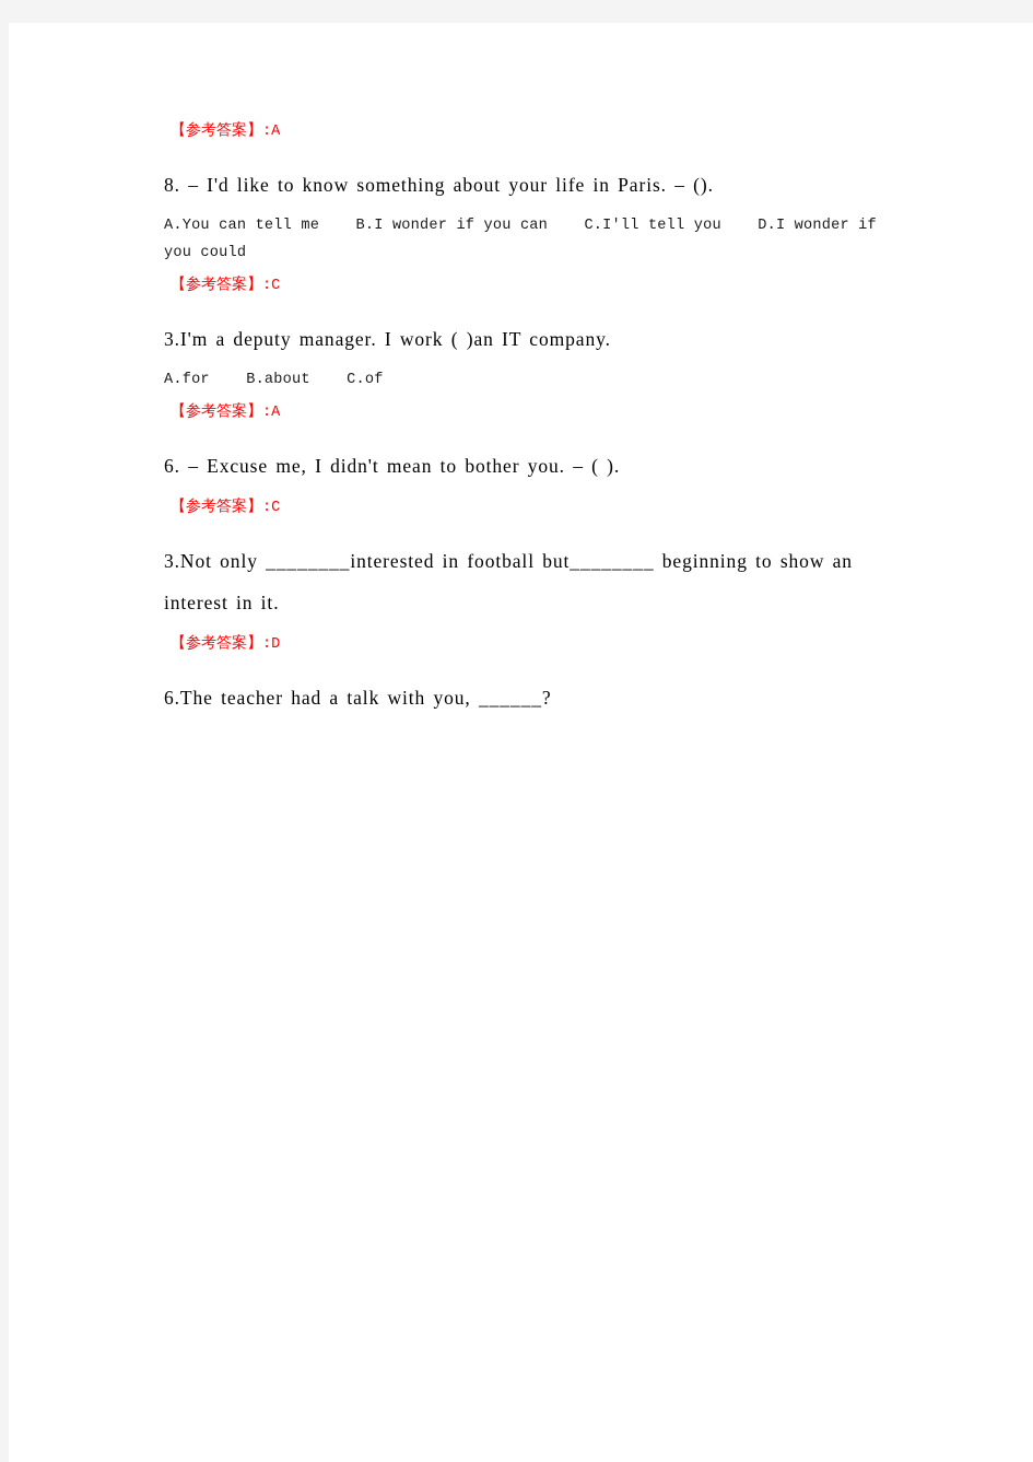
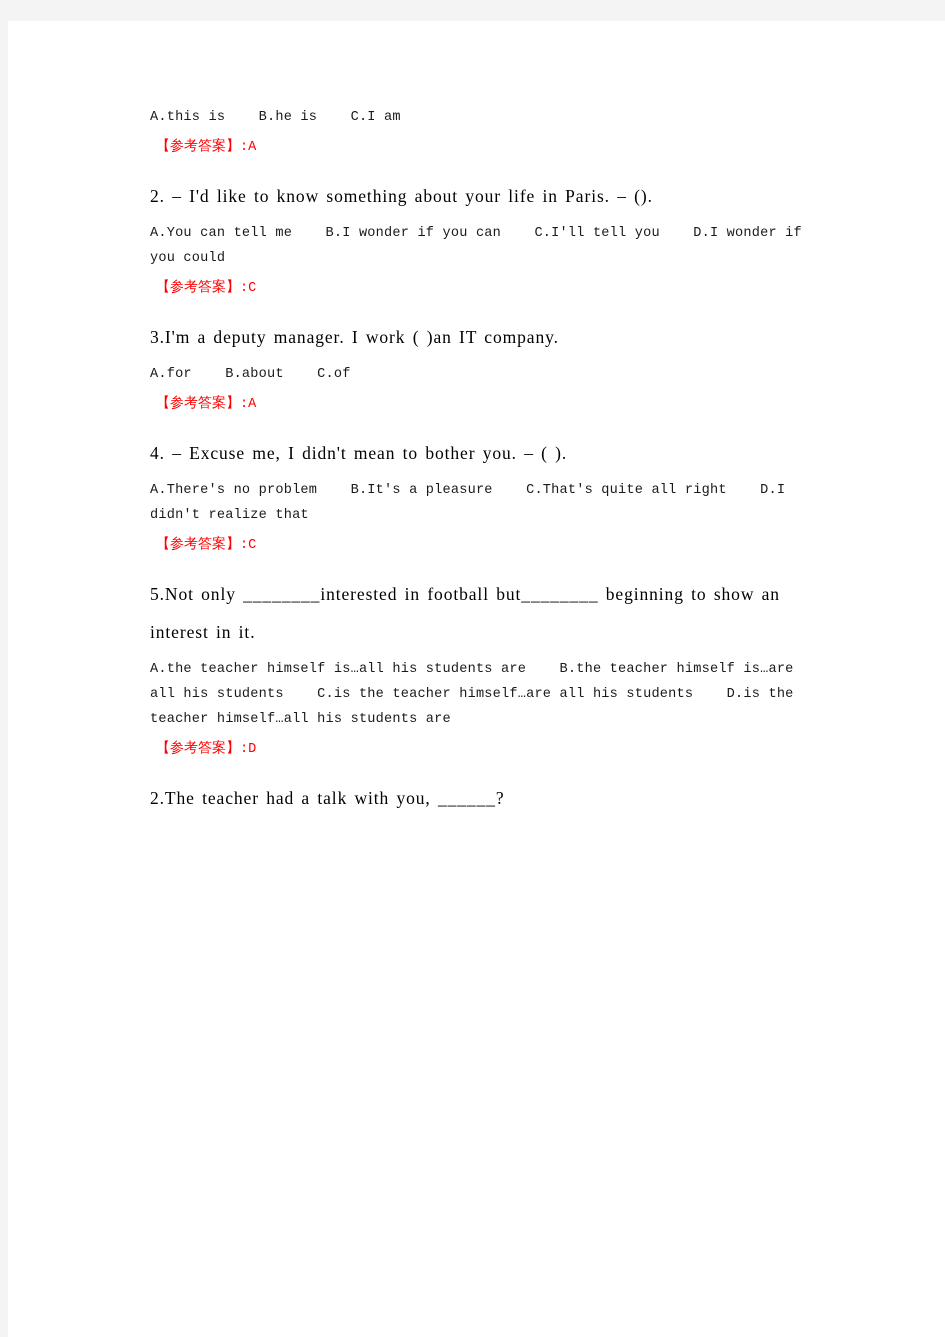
+ A.this is B.he is C.I am
  【参考答案】:A
- 8. – I'd like to know something about your life in Paris. – ().
+ 2. – I'd like to know something about your life in Paris. – ().
  A.You can tell me B.I wonder if you can C.I'll tell you D.I wonder if you could
  【参考答案】:C
  3.I'm a deputy manager. I work ( )an IT company.
  A.for B.about C.of
  【参考答案】:A
- 6. – Excuse me, I didn't mean to bother you. – ( ).
+ 4. – Excuse me, I didn't mean to bother you. – ( ).
+ A.There's no problem B.It's a pleasure C.That's quite all right D.I didn't realize that
  【参考答案】:C
- 3.Not only ________interested in football but________ beginning to show an interest in it.
+ 5.Not only ________interested in football but________ beginning to show an interest in it.
+ A.the teacher himself is…all his students are B.the teacher himself is…are all his students C.is the teacher himself…are all his students D.is the teacher himself…all his students are
  【参考答案】:D
- 6.The teacher had a talk with you, ______?
+ 2.The teacher had a talk with you, ______?
